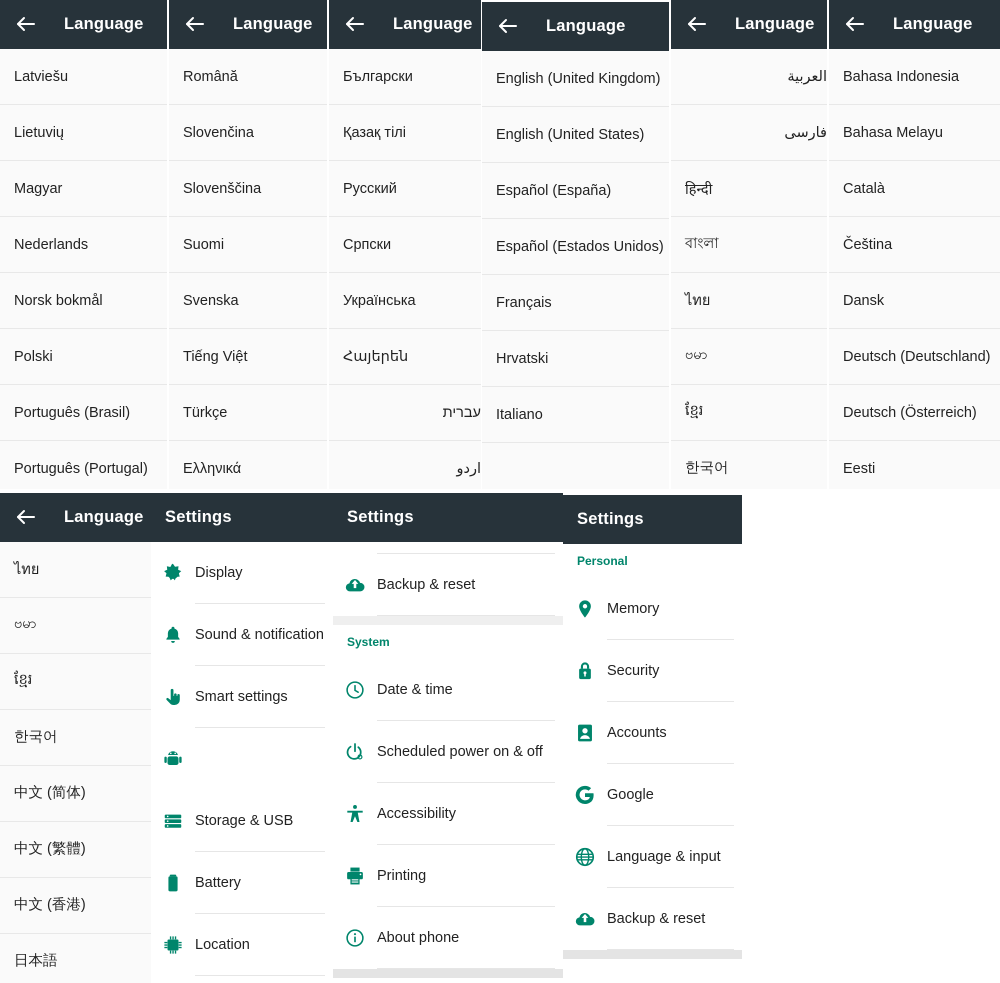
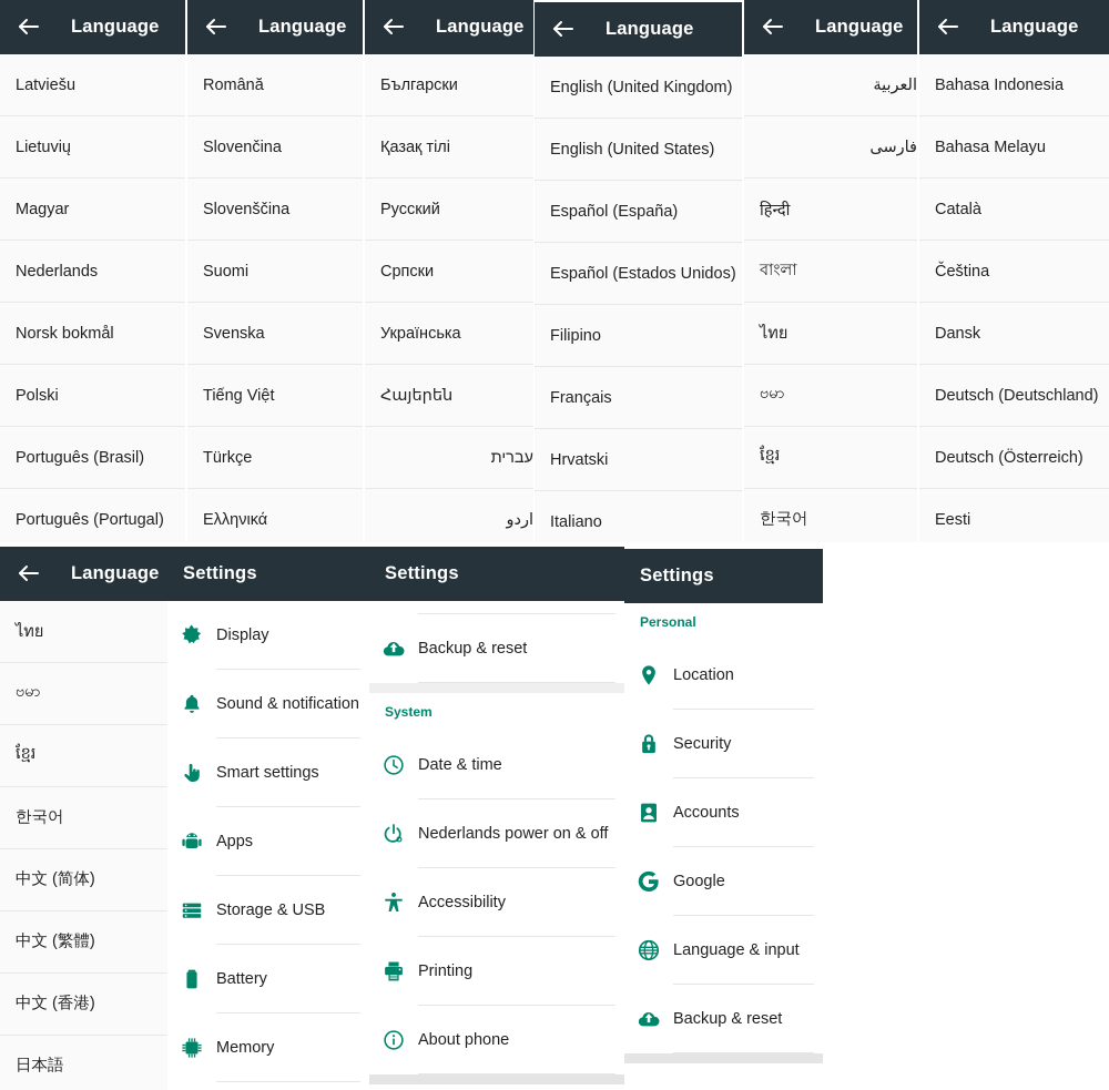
  Language
  Latviešu
  Lietuvių
  Magyar
  Nederlands
  Norsk bokmål
  Polski
  Português (Brasil)
  Português (Portugal)
  Language
  Română
  Slovenčina
  Slovenščina
  Suomi
  Svenska
  Tiếng Việt
  Türkçe
  Ελληνικά
  Language
  Български
  Қазақ тілі
  Русский
  Српски
  Українська
  Հայերեն
  עברית
  اردو
  Language
  English (United Kingdom)
  English (United States)
  Español (España)
  Español (Estados Unidos)
+ Filipino
  Français
  Hrvatski
  Italiano
  Language
  العربية
  فارسی
  हिन्दी
  বাংলা
  ไทย
  ဗမာ
  ខ្មែរ
  한국어
  Language
  Bahasa Indonesia
  Bahasa Melayu
  Català
  Čeština
  Dansk
  Deutsch (Deutschland)
  Deutsch (Österreich)
  Eesti
  Language
  ไทย
  ဗမာ
  ខ្មែរ
  한국어
  中文 (简体)
  中文 (繁體)
  中文 (香港)
  日本語
  Settings
  Display
  Sound & notification
  Smart settings
+ Apps
  Storage & USB
  Battery
- Location
+ Memory
  Settings
  Backup & reset
  System
  Date & time
- Scheduled power on & off
+ Nederlands power on & off
  Accessibility
  Printing
  About phone
  Settings
  Personal
- Memory
+ Location
  Security
  Accounts
  Google
  Language & input
  Backup & reset
